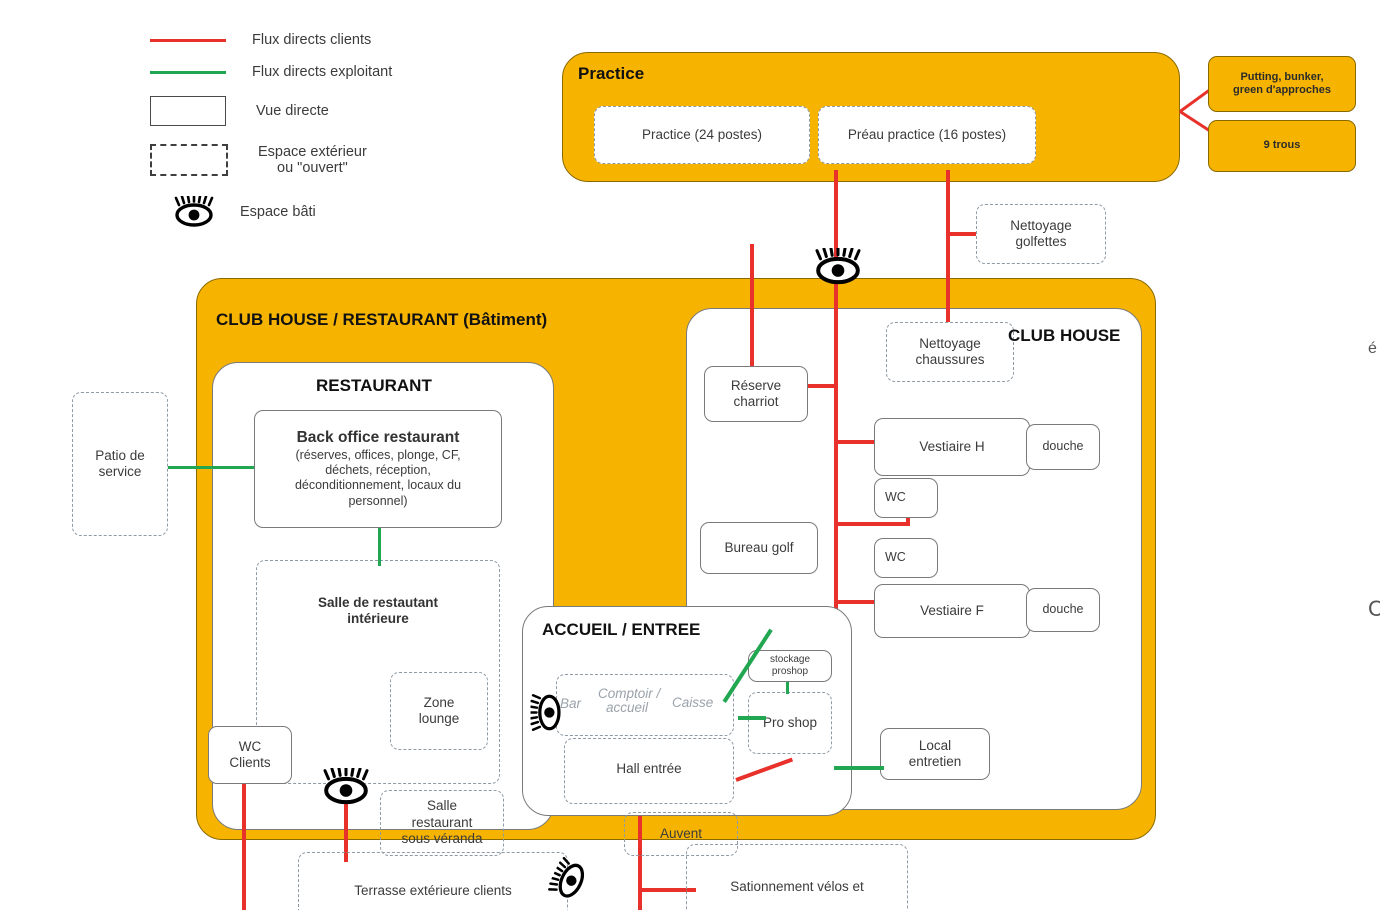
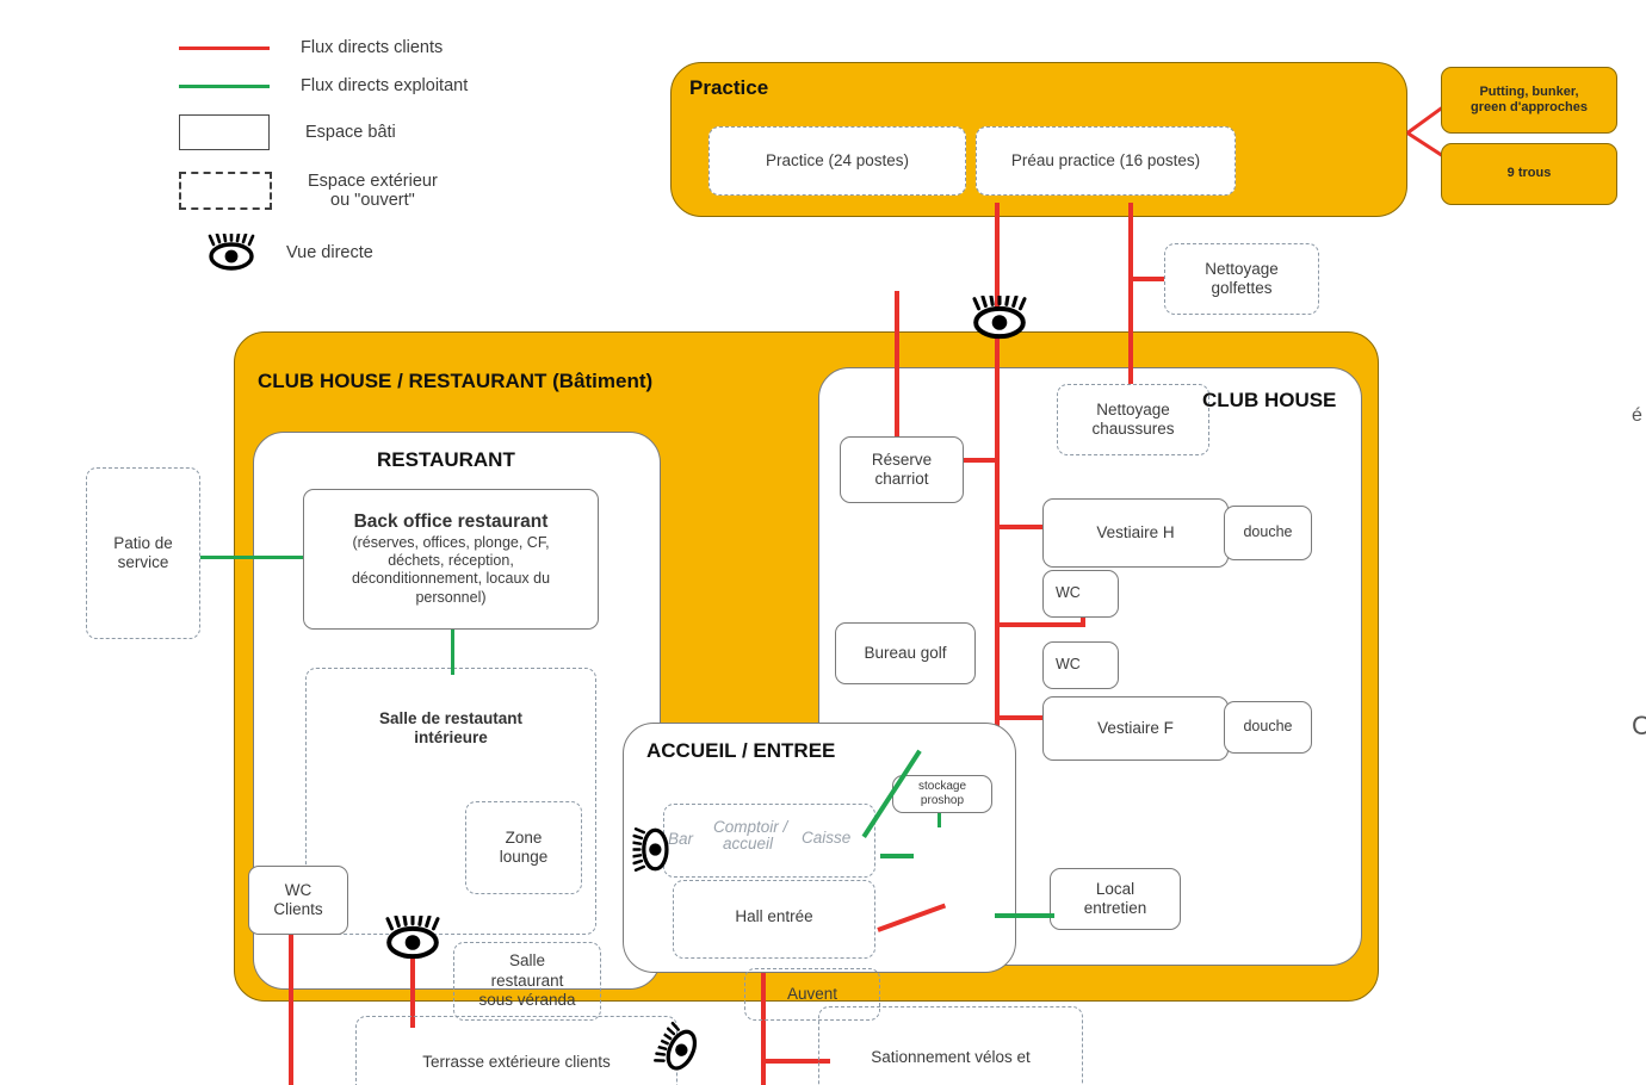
  Flux directs clients
  Flux directs exploitant
- Vue directe
+ Espace bâti
  Espace extérieur
  ou "ouvert"
- Espace bâti
+ Vue directe
  Practice
  Practice (24 postes)
  Préau practice (16 postes)
  Putting, bunker,
  green d'approches
  9 trous
  Nettoyage
  golfettes
  Nettoyage
  chaussures
  CLUB HOUSE / RESTAURANT (Bâtiment)
  RESTAURANT
  CLUB HOUSE
  Back office restaurant
  (réserves, offices, plonge, CF,
  déchets, réception,
  déconditionnement, locaux du
  personnel)
  Salle de restautant
  intérieure
  Zone
  lounge
  WC
  Clients
  Salle
  restaurant
  sous véranda
  Patio de
  service
  Terrasse extérieure clients
  Sationnement vélos et
  Réserve
  charriot
  Bureau golf
  Vestiaire H
  douche
  WC
  WC
  Vestiaire F
  douche
  Local
  entretien
  ACCUEIL / ENTREE
  Bar
  Comptoir /
  accueil
  Caisse
  stockage
  proshop
- Pro shop
  Hall entrée
  Auvent
  é
  C
